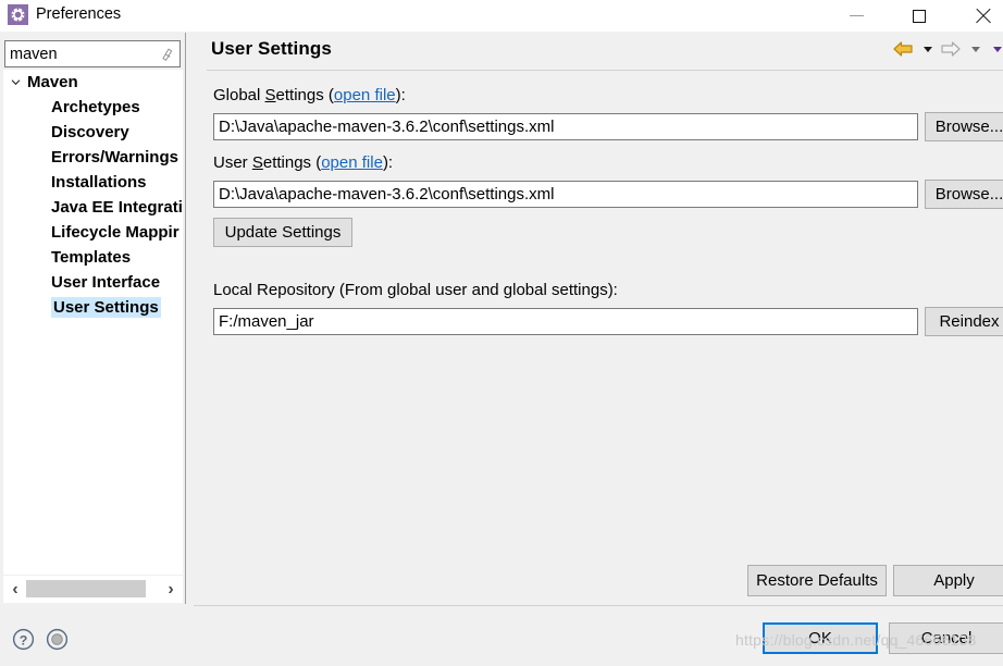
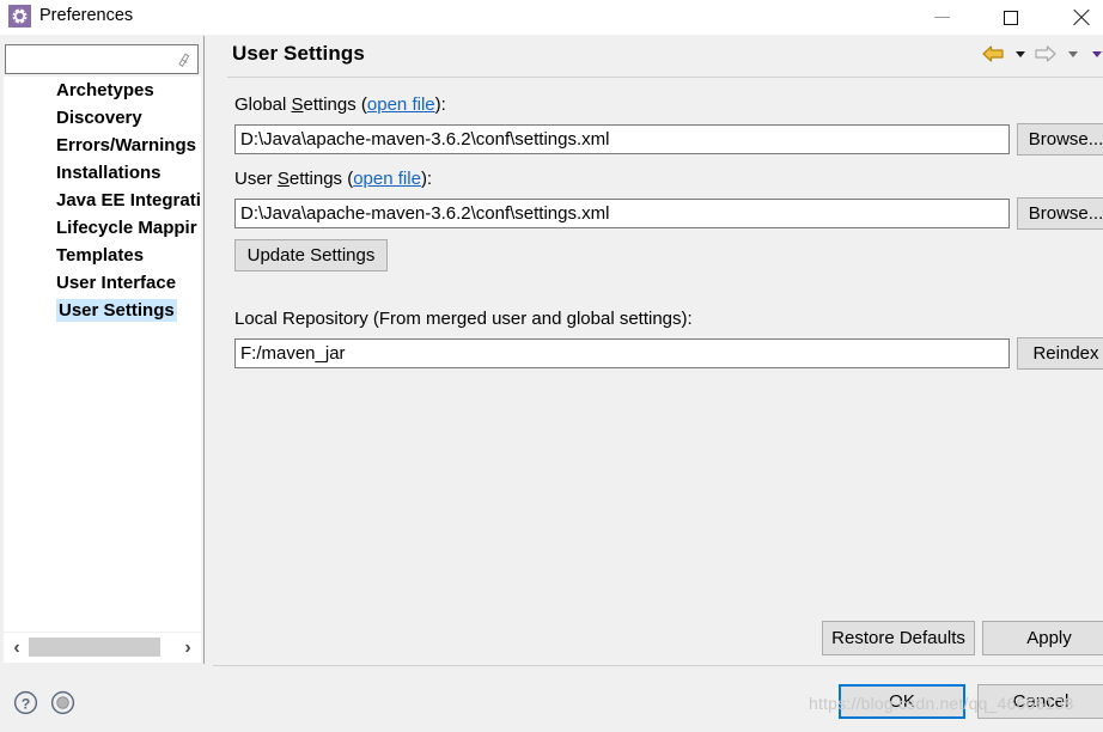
  Preferences
- maven
- Maven
  Archetypes
  Discovery
  Errors/Warnings
  Installations
  Java EE Integrati
  Lifecycle Mappir
  Templates
  User Interface
  User Settings
  ‹
  ›
  ?
  User Settings
  Global Settings (open file):
  D:\Java\apache-maven-3.6.2\conf\settings.xml
  Browse...
  User Settings (open file):
  D:\Java\apache-maven-3.6.2\conf\settings.xml
  Browse...
  Update Settings
- Local Repository (From global user and global settings):
+ Local Repository (From merged user and global settings):
  F:/maven_jar
  Reindex
  Restore Defaults
  Apply
  OK
  Cancel
  https://blog.csdn.net/qq_46666138
